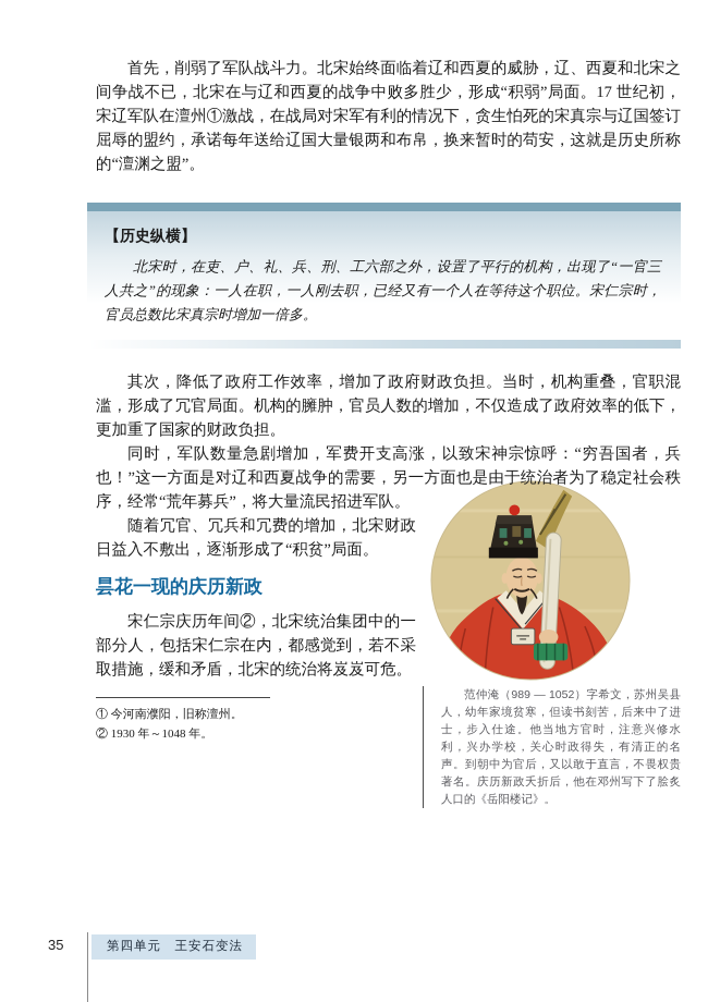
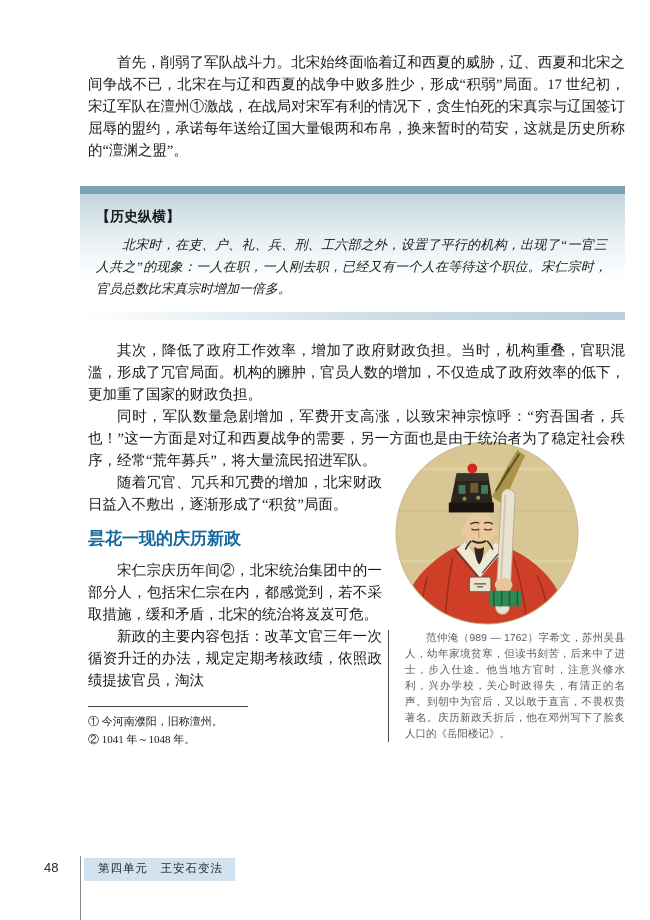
  首先，削弱了军队战斗力。北宋始终面临着辽和西夏的威胁，辽、西夏和北宋之间争战不已，北宋在与辽和西夏的战争中败多胜少，形成“积弱”局面。17 世纪初，宋辽军队在澶州①激战，在战局对宋军有利的情况下，贪生怕死的宋真宗与辽国签订屈辱的盟约，承诺每年送给辽国大量银两和布帛，换来暂时的苟安，这就是历史所称的“澶渊之盟”。
  【历史纵横】
  北宋时，在吏、户、礼、兵、刑、工六部之外，设置了平行的机构，出现了“一官三人共之”的现象：一人在职，一人刚去职，已经又有一个人在等待这个职位。宋仁宗时，官员总数比宋真宗时增加一倍多。
  其次，降低了政府工作效率，增加了政府财政负担。当时，机构重叠，官职混滥，形成了冗官局面。机构的臃肿，官员人数的增加，不仅造成了政府效率的低下，更加重了国家的财政负担。
  同时，军队数量急剧增加，军费开支高涨，以致宋神宗惊呼：“穷吾国者，兵也！”这一方面是对辽和西夏战争的需要，另一方面也是由于统治者为了稳定社会秩序，经常“荒年募兵”，将大量流民招进军队。
- 范仲淹（989 — 1052）字希文，苏州吴县人，幼年家境贫寒，但读书刻苦，后来中了进士，步入仕途。他当地方官时，注意兴修水利，兴办学校，关心时政得失，有清正的名声。到朝中为官后，又以敢于直言，不畏权贵著名。庆历新政夭折后，他在邓州写下了脍炙人口的《岳阳楼记》。
+ 范仲淹（989 — 1762）字希文，苏州吴县人，幼年家境贫寒，但读书刻苦，后来中了进士，步入仕途。他当地方官时，注意兴修水利，兴办学校，关心时政得失，有清正的名声。到朝中为官后，又以敢于直言，不畏权贵著名。庆历新政夭折后，他在邓州写下了脍炙人口的《岳阳楼记》。
  随着冗官、冗兵和冗费的增加，北宋财政日益入不敷出，逐渐形成了“积贫”局面。
  昙花一现的庆历新政
  宋仁宗庆历年间②，北宋统治集团中的一部分人，包括宋仁宗在内，都感觉到，若不采取措施，缓和矛盾，北宋的统治将岌岌可危。
+ 新政的主要内容包括：改革文官三年一次循资升迁的办法，规定定期考核政绩，依照政绩提拔官员，淘汰
  ① 今河南濮阳，旧称澶州。
- ② 1930 年～1048 年。
+ ② 1041 年～1048 年。
- 35
+ 48
  第四单元 王安石变法
